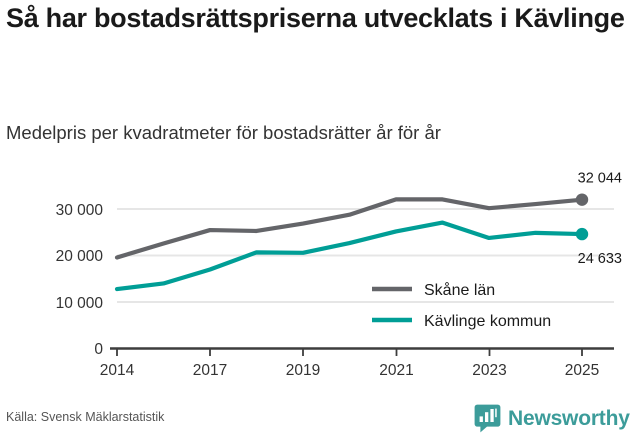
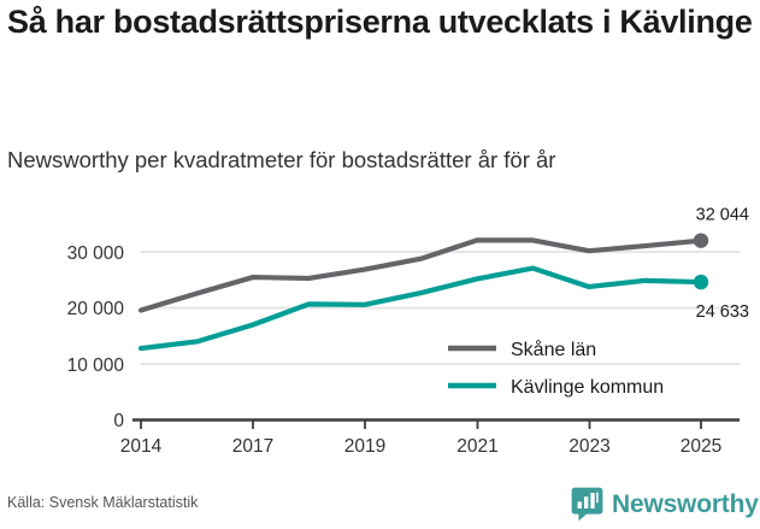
  Så har bostadsrättspriserna utvecklats i Kävlinge
- Medelpris per kvadratmeter för bostadsrätter år för år
+ Newsworthy per kvadratmeter för bostadsrätter år för år
  30 000
  20 000
  10 000
  0
  2014
  2017
  2019
  2021
  2023
  2025
  32 044
  24 633
  Skåne län
  Kävlinge kommun
  Källa: Svensk Mäklarstatistik
  Newsworthy
